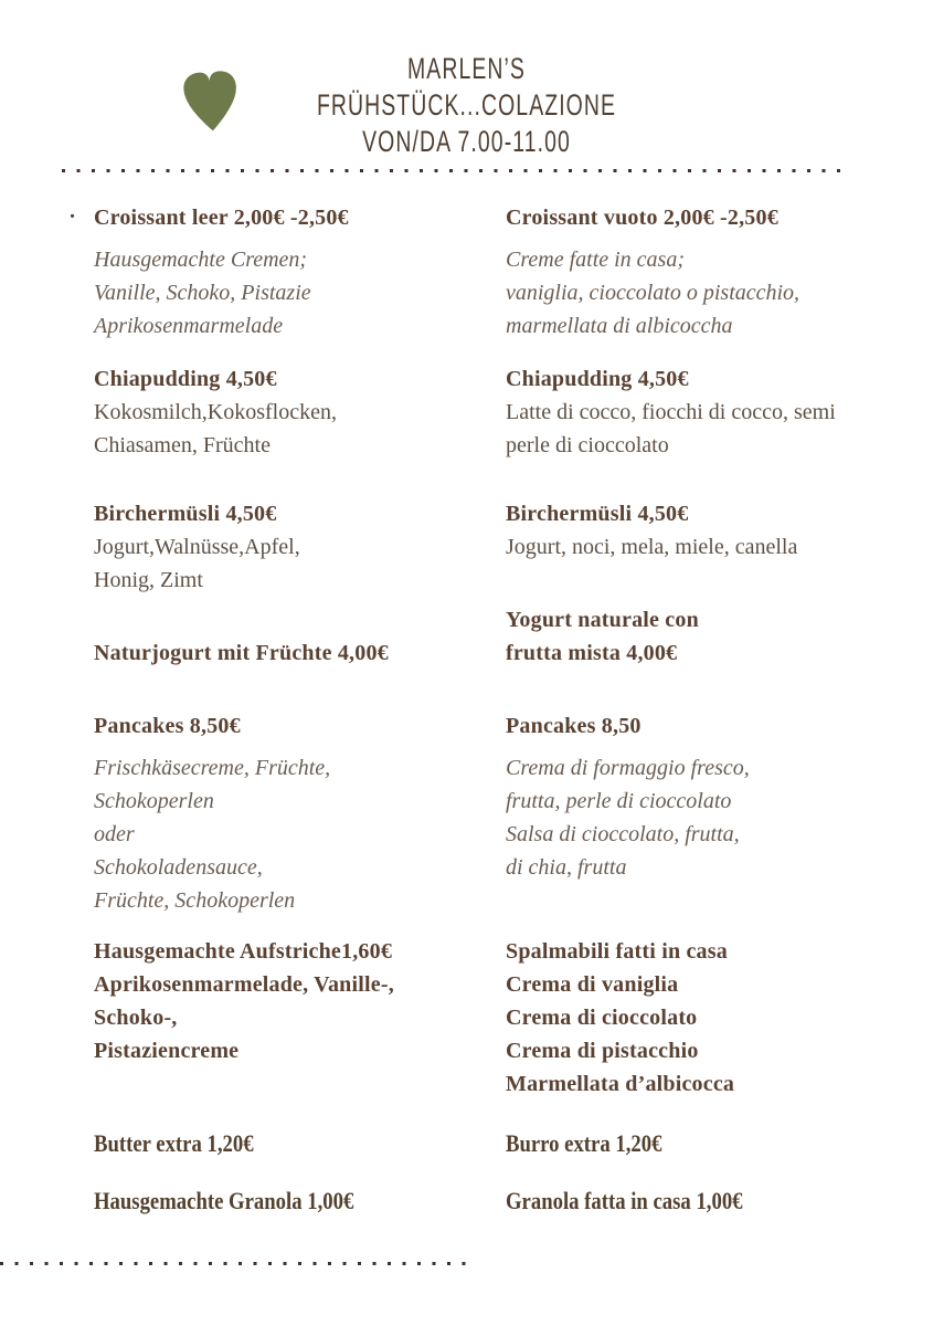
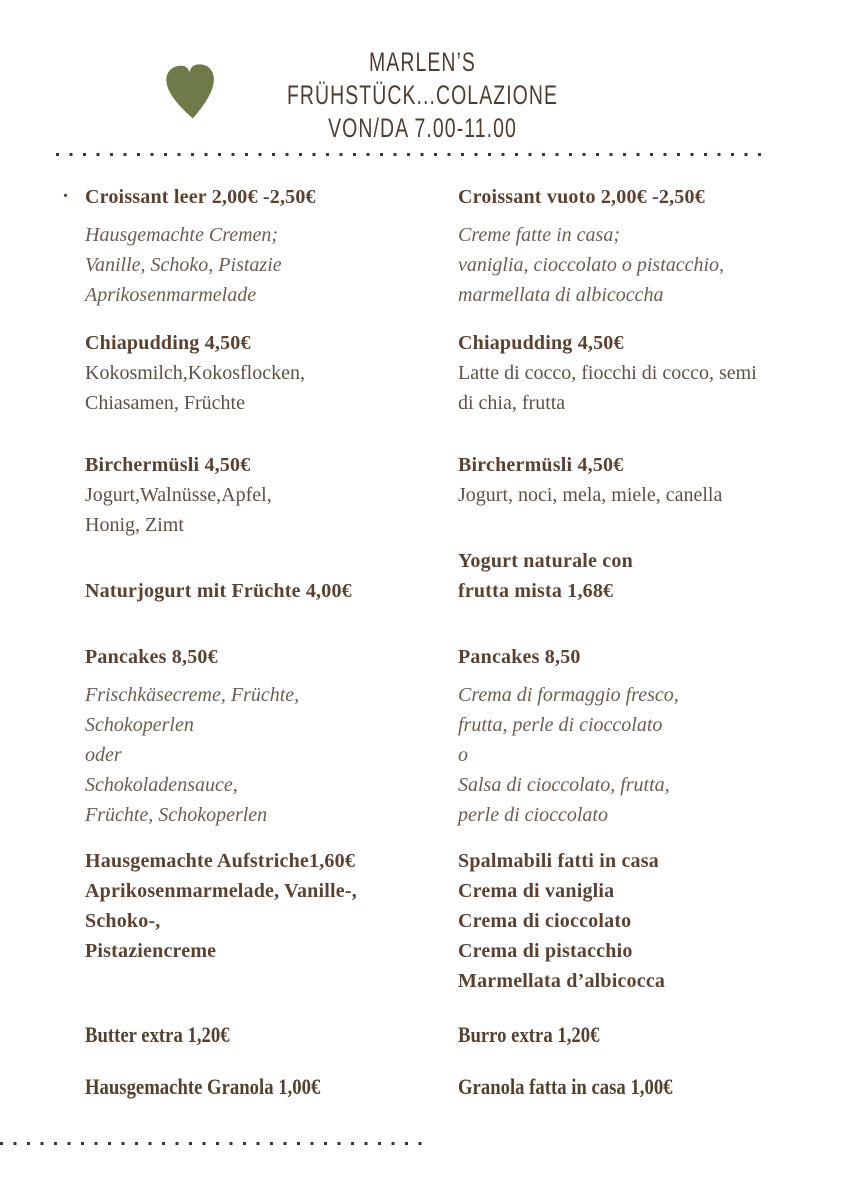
  MARLEN’S
  FRÜHSTÜCK...COLAZIONE
  VON/DA 7.00-11.00
  .
  Croissant leer 2,00€ -2,50€
  Hausgemachte Cremen;
  Vanille, Schoko, Pistazie
  Aprikosenmarmelade
  Croissant vuoto 2,00€ -2,50€
  Creme fatte in casa;
  vaniglia, cioccolato o pistacchio,
  marmellata di albicoccha
  Chiapudding 4,50€
  Kokosmilch,Kokosflocken,
  Chiasamen, Früchte
  Chiapudding 4,50€
  Latte di cocco, fiocchi di cocco, semi
- perle di cioccolato
+ di chia, frutta
  Birchermüsli 4,50€
  Jogurt,Walnüsse,Apfel,
  Honig, Zimt
  Birchermüsli 4,50€
  Jogurt, noci, mela, miele, canella
  Naturjogurt mit Früchte 4,00€
  Yogurt naturale con
- frutta mista 4,00€
+ frutta mista 1,68€
  Pancakes 8,50€
  Frischkäsecreme, Früchte,
  Schokoperlen
  oder
  Schokoladensauce,
  Früchte, Schokoperlen
  Pancakes 8,50
  Crema di formaggio fresco,
  frutta, perle di cioccolato
+ o
  Salsa di cioccolato, frutta,
- di chia, frutta
+ perle di cioccolato
  Hausgemachte Aufstriche1,60€
  Aprikosenmarmelade, Vanille-,
  Schoko-,
  Pistaziencreme
  Spalmabili fatti in casa
  Crema di vaniglia
  Crema di cioccolato
  Crema di pistacchio
  Marmellata d’albicocca
  Butter extra 1,20€
  Burro extra 1,20€
  Hausgemachte Granola 1,00€
  Granola fatta in casa 1,00€
